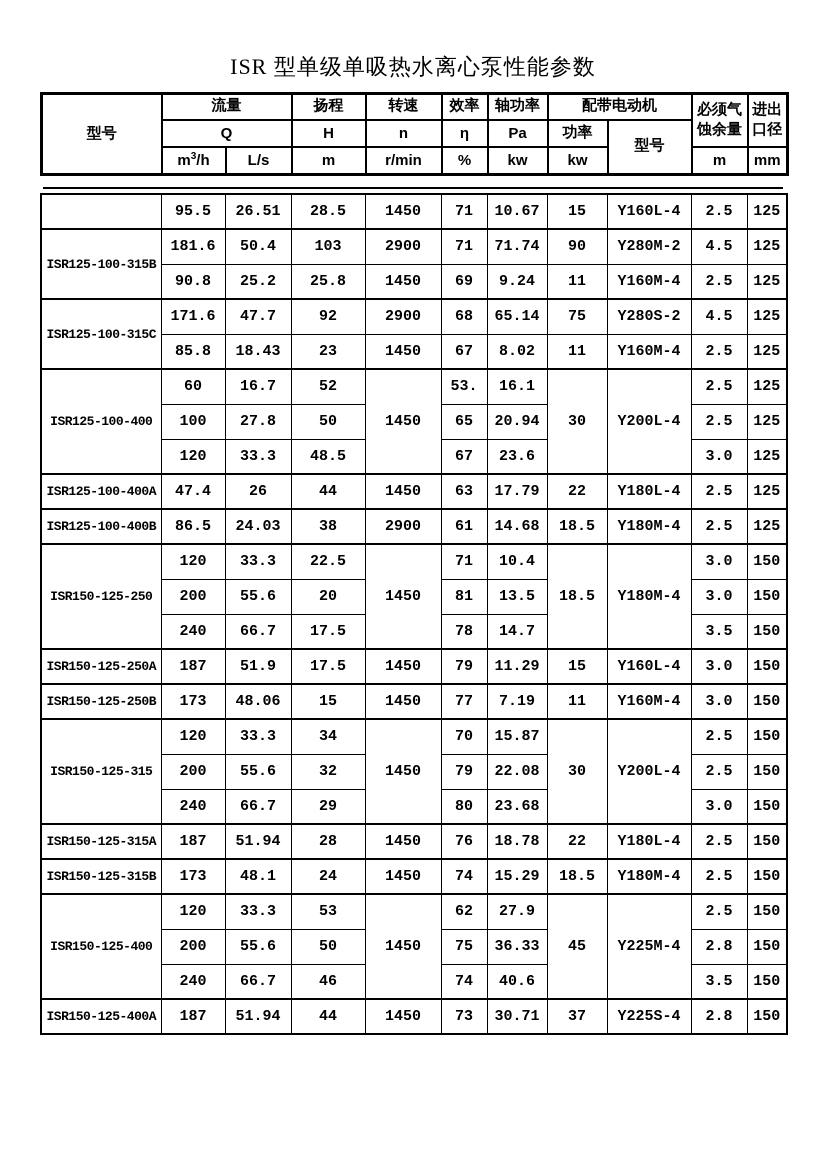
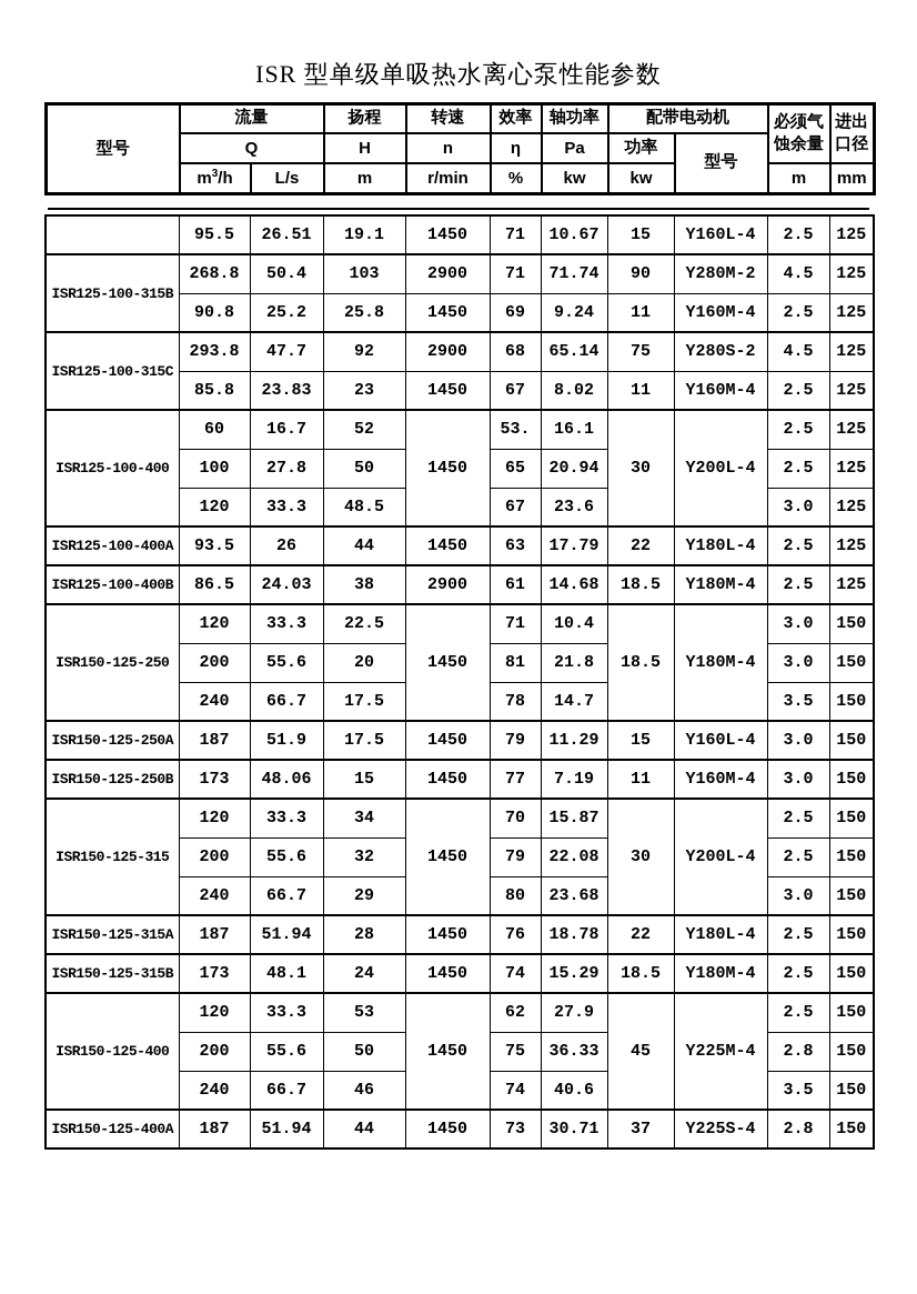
  ISR 型单级单吸热水离心泵性能参数
  型号	流量	扬程	转速	效率	轴功率	配带电动机	必须气 蚀余量	进出 口径
  Q	H	n	η	Pa	功率	型号
  m3/h	L/s	m	r/min	%	kw	kw	m	mm
- 	95.5	26.51	28.5	1450	71	10.67	15	Y160L-4	2.5	125
+ 	95.5	26.51	19.1	1450	71	10.67	15	Y160L-4	2.5	125
- ISR125-100-315B	181.6	50.4	103	2900	71	71.74	90	Y280M-2	4.5	125
+ ISR125-100-315B	268.8	50.4	103	2900	71	71.74	90	Y280M-2	4.5	125
  90.8	25.2	25.8	1450	69	9.24	11	Y160M-4	2.5	125
- ISR125-100-315C	171.6	47.7	92	2900	68	65.14	75	Y280S-2	4.5	125
+ ISR125-100-315C	293.8	47.7	92	2900	68	65.14	75	Y280S-2	4.5	125
- 85.8	18.43	23	1450	67	8.02	11	Y160M-4	2.5	125
+ 85.8	23.83	23	1450	67	8.02	11	Y160M-4	2.5	125
  ISR125-100-400	60	16.7	52	1450	53.	16.1	30	Y200L-4	2.5	125
  100	27.8	50	65	20.94	2.5	125
  120	33.3	48.5	67	23.6	3.0	125
- ISR125-100-400A	47.4	26	44	1450	63	17.79	22	Y180L-4	2.5	125
+ ISR125-100-400A	93.5	26	44	1450	63	17.79	22	Y180L-4	2.5	125
  ISR125-100-400B	86.5	24.03	38	2900	61	14.68	18.5	Y180M-4	2.5	125
  ISR150-125-250	120	33.3	22.5	1450	71	10.4	18.5	Y180M-4	3.0	150
- 200	55.6	20	81	13.5	3.0	150
+ 200	55.6	20	81	21.8	3.0	150
  240	66.7	17.5	78	14.7	3.5	150
  ISR150-125-250A	187	51.9	17.5	1450	79	11.29	15	Y160L-4	3.0	150
  ISR150-125-250B	173	48.06	15	1450	77	7.19	11	Y160M-4	3.0	150
  ISR150-125-315	120	33.3	34	1450	70	15.87	30	Y200L-4	2.5	150
  200	55.6	32	79	22.08	2.5	150
  240	66.7	29	80	23.68	3.0	150
  ISR150-125-315A	187	51.94	28	1450	76	18.78	22	Y180L-4	2.5	150
  ISR150-125-315B	173	48.1	24	1450	74	15.29	18.5	Y180M-4	2.5	150
  ISR150-125-400	120	33.3	53	1450	62	27.9	45	Y225M-4	2.5	150
  200	55.6	50	75	36.33	2.8	150
  240	66.7	46	74	40.6	3.5	150
  ISR150-125-400A	187	51.94	44	1450	73	30.71	37	Y225S-4	2.8	150
